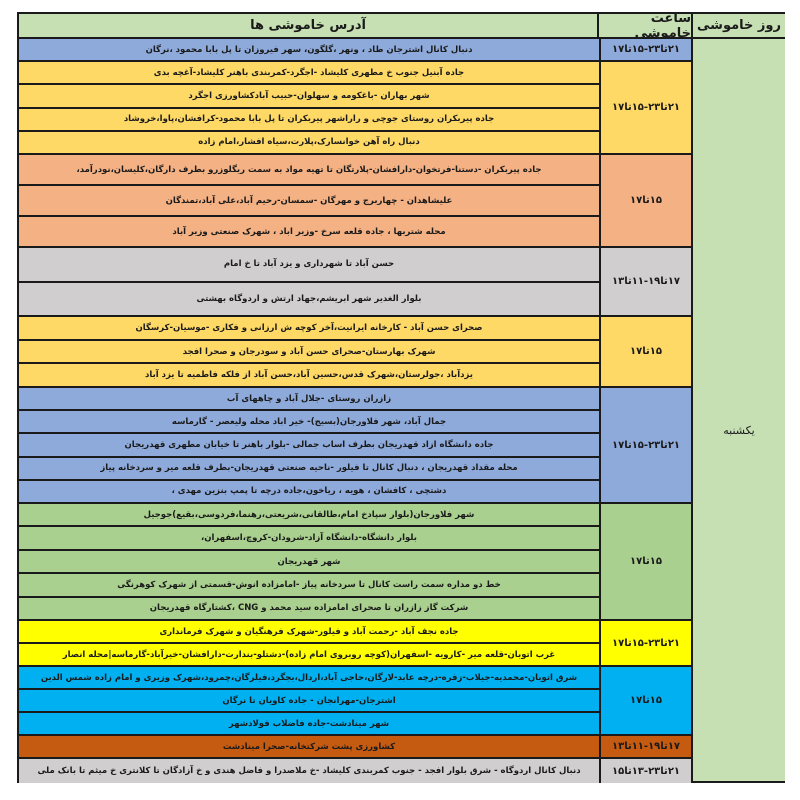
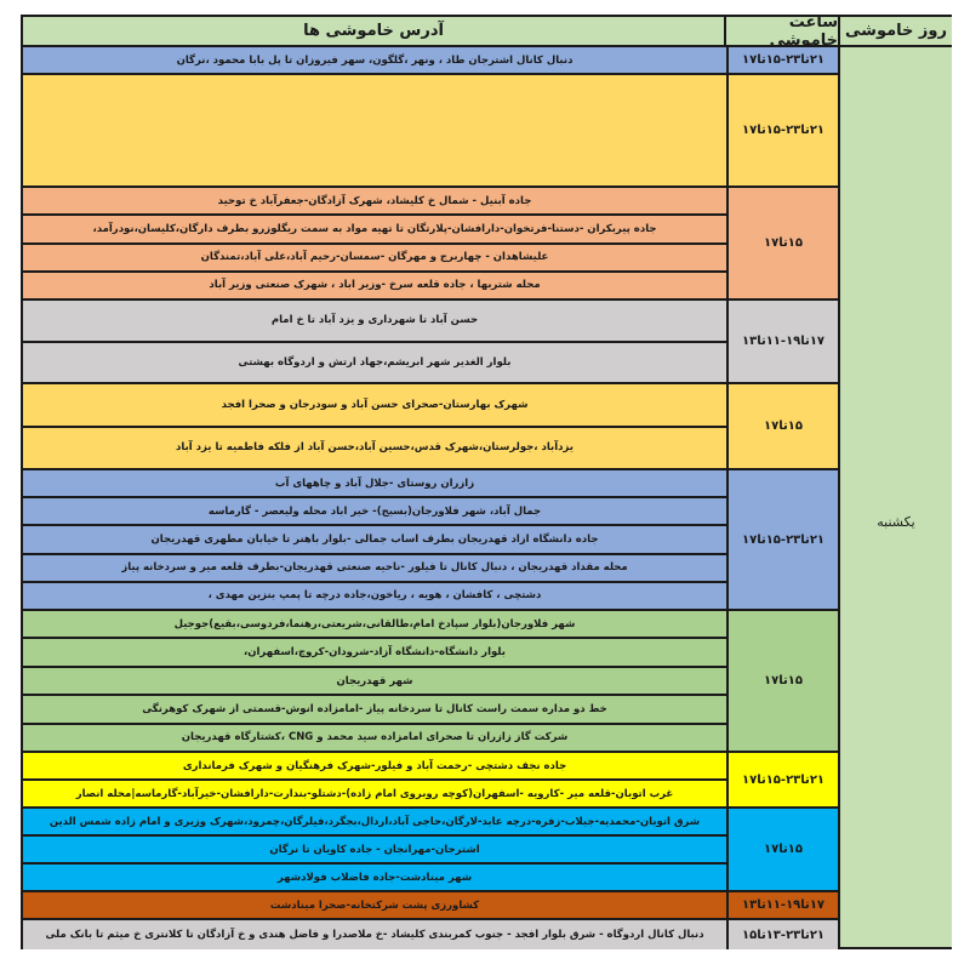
  آدرس خاموشی ها
  ساعت خاموشی
  روز خاموشی
  یکشنبه
  دنبال کانال اشترجان طاد ، ونهر ،گلگون، سهر فیروزان تا پل بابا محمود ،نرگان
  ۲۱تا۲۳-۱۵تا۱۷
- جاده آبنیل جنوب خ مطهری کلیشاد -اجگرد-کمربندی باهنر کلیشاد-آغچه بدی
- شهر بهاران -باغکومه و سهلوان-حبیب آبادکشاورزی اجگرد
- جاده پیربکران روستای جوچی و راراشهر پیربکران تا پل بابا محمود-کرافشان،پاوا،خروشاد
- دنبال راه آهن خوانسارک،پلارت،سیاه افشار،امام زاده
  ۲۱تا۲۳-۱۵تا۱۷
+ جاده آبنیل - شمال خ کلیشاد، شهرک آزادگان-جعفرآباد خ توحید
  جاده پیربکران -دستنا-فرتخوان-دارافشان-پلارتگان تا تهیه مواد به سمت ریگلوزرو بطرف دارگان،کلیسان،نودرآمد،
  علیشاهدان - چهاربرج و مهرگان -سمسان-رحیم آباد،علی آباد،تمندگان
  محله شتربها ، جاده قلعه سرخ -وزیر اباد ، شهرک صنعتی وزیر آباد
  ۱۵تا۱۷
  حسن آباد تا شهرداری و یزد آباد تا خ امام
  بلوار الغدیر شهر ابریشم،جهاد ارتش و اردوگاه بهشتی
  ۱۷تا۱۹-۱۱تا۱۳
- صحرای حسن آباد - کارخانه ایرانیت،آخر کوچه ش ارزانی و فکاری -موسیان-کرسگان
  شهرک بهارستان-صحرای حسن آباد و سودرجان و صحرا افجد
  یزدآباد ،جولرستان،شهرک قدس،حسین آباد،حسن آباد از فلکه فاطمیه تا یزد آباد
  ۱۵تا۱۷
  زازران روستای -جلال آباد و چاههای آب
  جمال آباد، شهر فلاورجان(بسیج)- خیر اباد محله ولیعصر - گارماسه
  جاده دانشگاه ازاد قهدریجان بطرف اساب جمالی -بلوار باهنر تا خیابان مطهری قهدریجان
  محله مقداد قهدریجان ، دنبال کانال تا فیلور -ناحیه صنعتی قهدریجان-بطرف قلعه میر و سردخانه پیاز
  دشتچی ، کافشان ، هویه ، ریاخون،جاده درچه تا پمپ بنزین مهدی ،
  ۲۱تا۲۳-۱۵تا۱۷
  شهر فلاورجان(بلوار سپادخ امام،طالقانی،شریعتی،رهنما،فردوسی،بقیع)جوجیل
  بلوار دانشگاه-دانشگاه آزاد-شرودان-کروچ،اسفهران،
  شهر قهدریجان
  خط دو مداره سمت راست کانال تا سردخانه پیاز -امامزاده انوش-قسمتی از شهرک کوهرنگی
  شرکت گاز زازران تا صحرای امامزاده سید محمد و CNG ،کشتارگاه قهدریجان
  ۱۵تا۱۷
- جاده نجف آباد -رحمت آباد و فیلور-شهرک فرهنگیان و شهرک فرمانداری
+ جاده نجف دشتچی -رحمت آباد و فیلور-شهرک فرهنگیان و شهرک فرمانداری
  غرب اتوبان-قلعه میر -کارویه -اسفهران(کوچه روبروی امام زاده)-دشتلو-بندارت-دارافشان-خیرآباد-گارماسه|محله انصار
  ۲۱تا۲۳-۱۵تا۱۷
  شرق اتوبان-محمدیه-جیلاب-زفره-درچه عابد-لارگان،حاجی آباد،اردال،بجگرد،فیلرگان،چمرود،شهرک وزیری و امام زاده شمس الدین
  اشترجان-مهرانجان - جاده کاویان تا نرگان
  شهر مینادشت-جاده فاضلاب فولادشهر
  ۱۵تا۱۷
  کشاورزی پشت شرکتخانه-صحرا مینادشت
  ۱۷تا۱۹-۱۱تا۱۳
  دنبال کانال اردوگاه - شرق بلوار افجد - جنوب کمربندی کلیشاد -خ ملاصدرا و فاضل هندی و خ آزادگان تا کلانتری خ میثم تا بانک ملی
  ۲۱تا۲۳-۱۳تا۱۵
